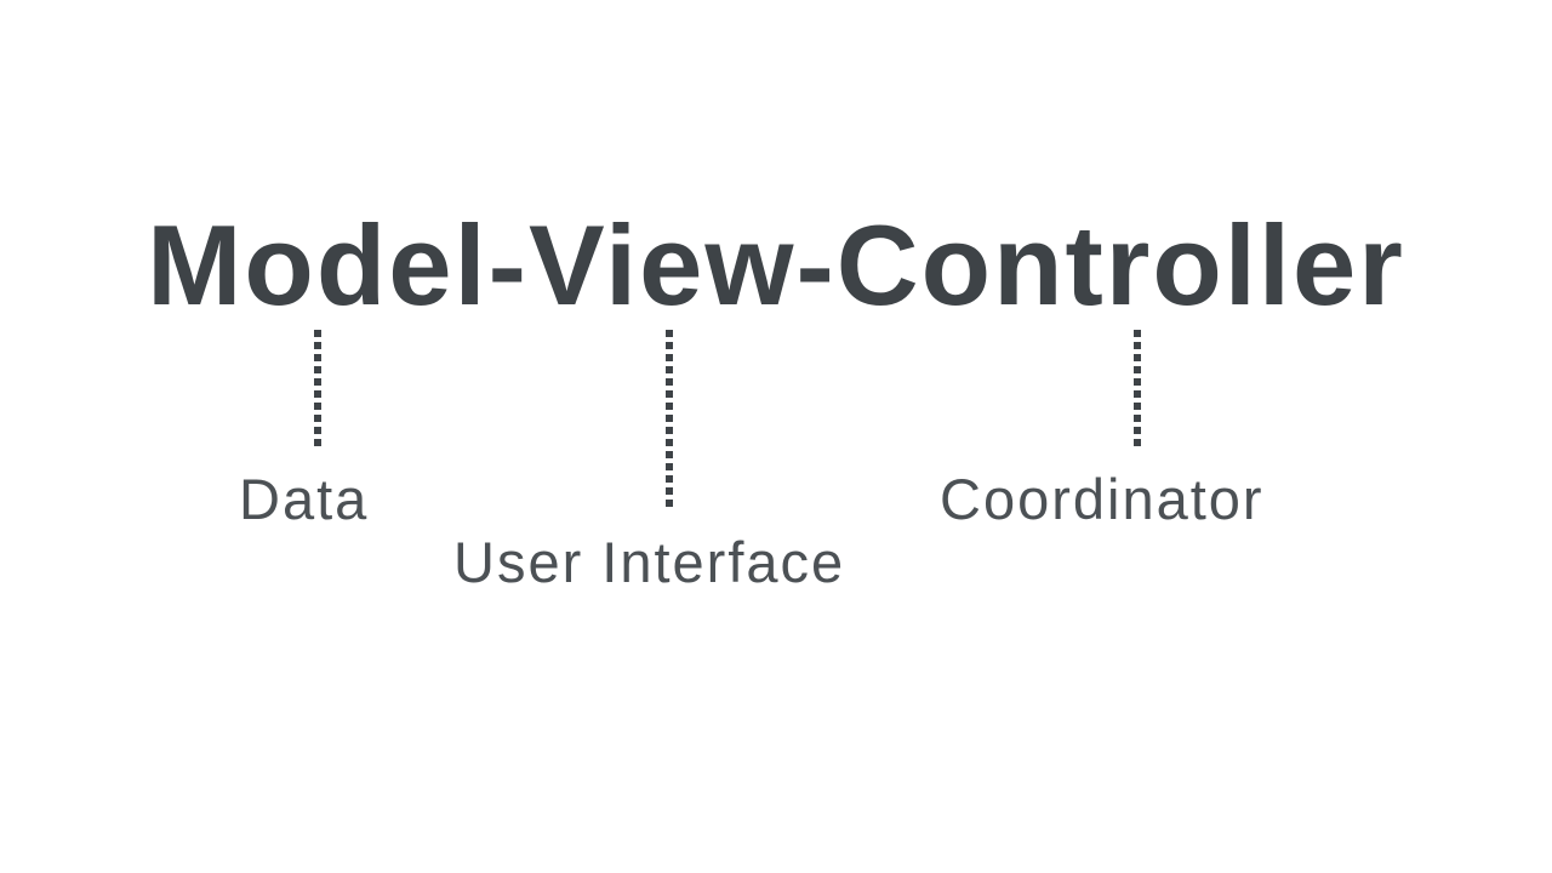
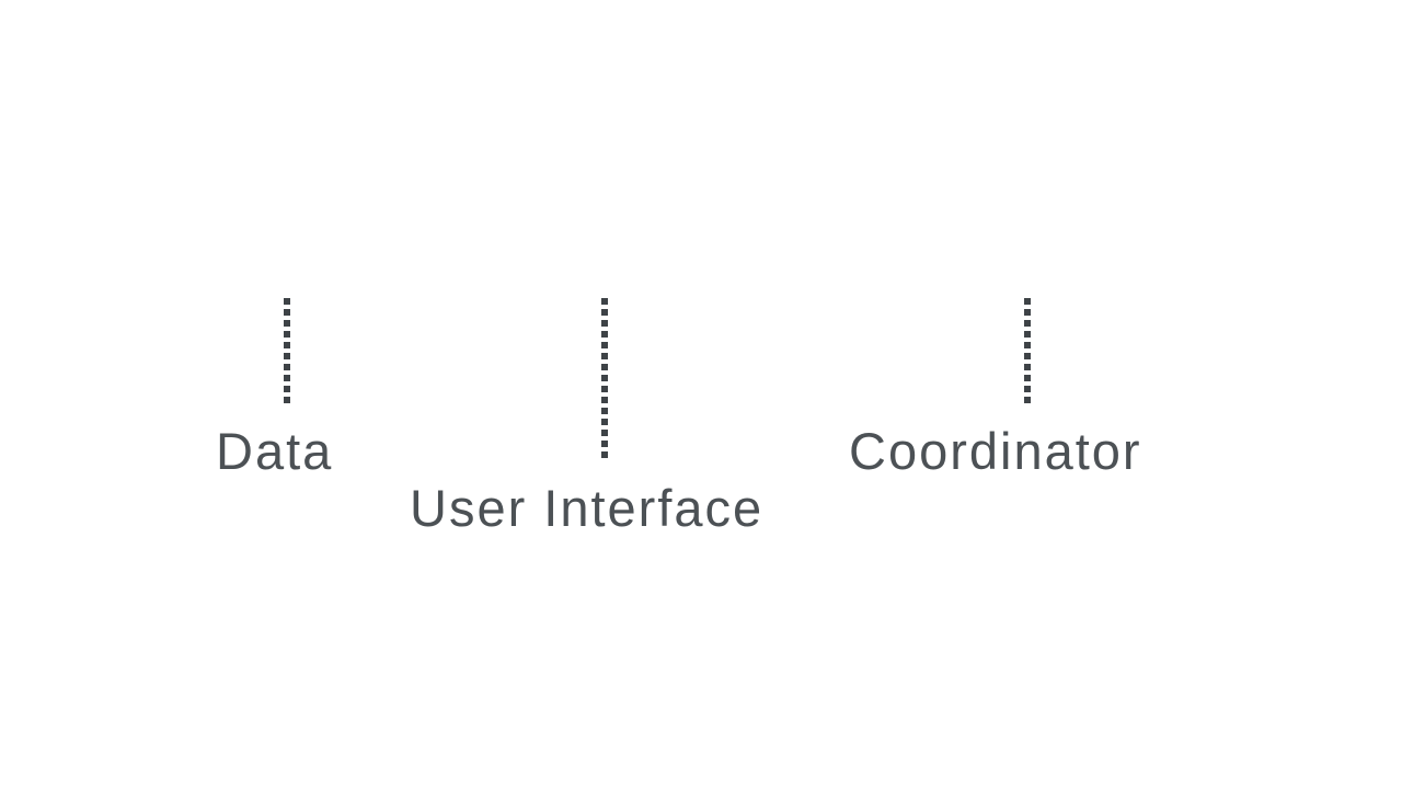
- Model-View-Controller
  Data
  User Interface
  Coordinator
